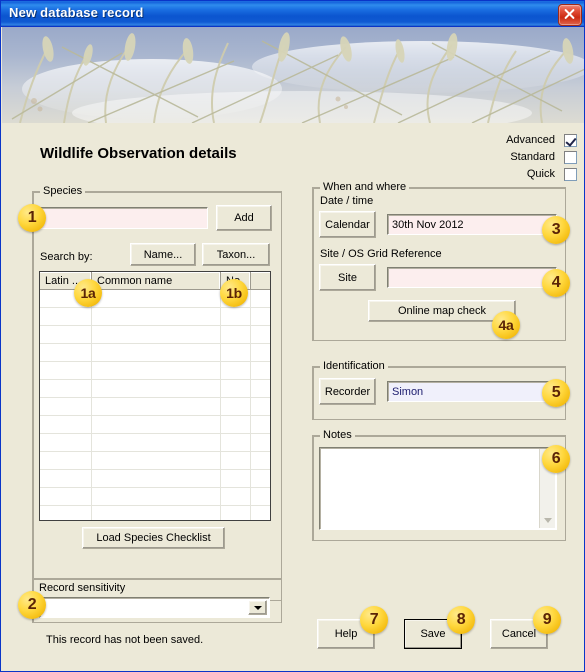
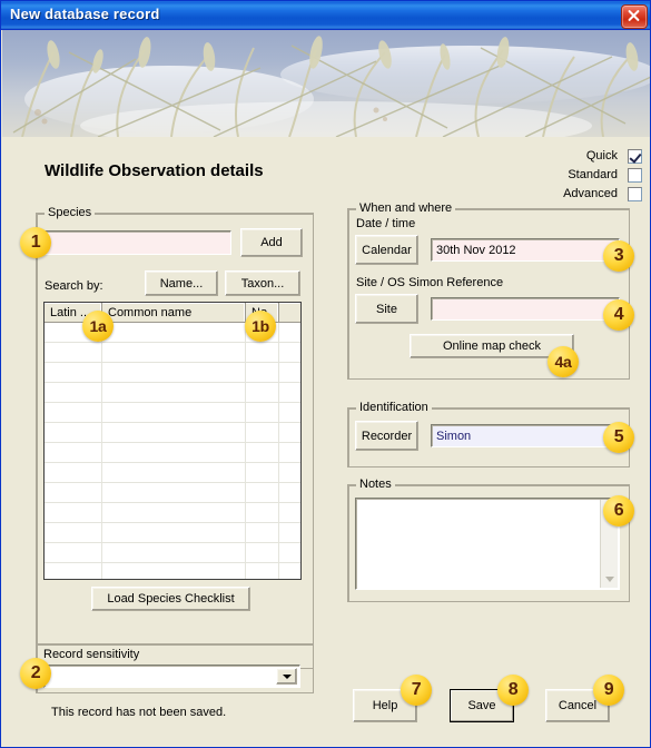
  New database record
  Wildlife Observation details
- Advanced
+ Quick
  Standard
- Quick
+ Advanced
  Species
  Add
  Search by:
  Name...
  Taxon...
  Latin ..
  Common name
  Load Species Checklist
  Record sensitivity
  This record has not been saved.
  When and where
  Date / time
  Calendar
  30th Nov 2012
- Site / OS Grid Reference
+ Site / OS Simon Reference
  Site
  Online map check
  Identification
  Recorder
  Simon
  Notes
  Help
  Save
  Cancel
  1
  1a
  1b
  2
  3
  4
  4a
  5
  6
  7
  8
  9
